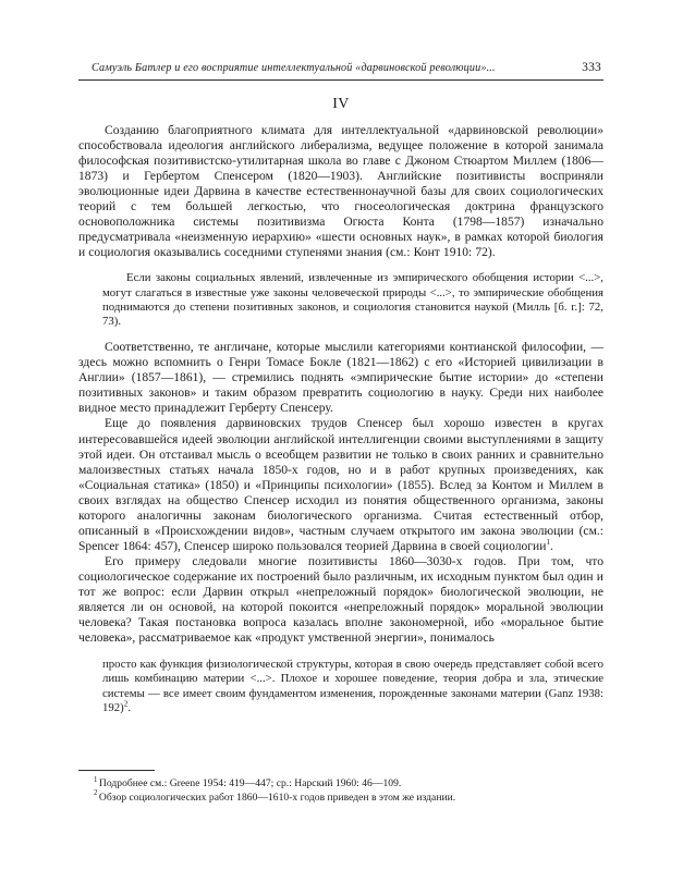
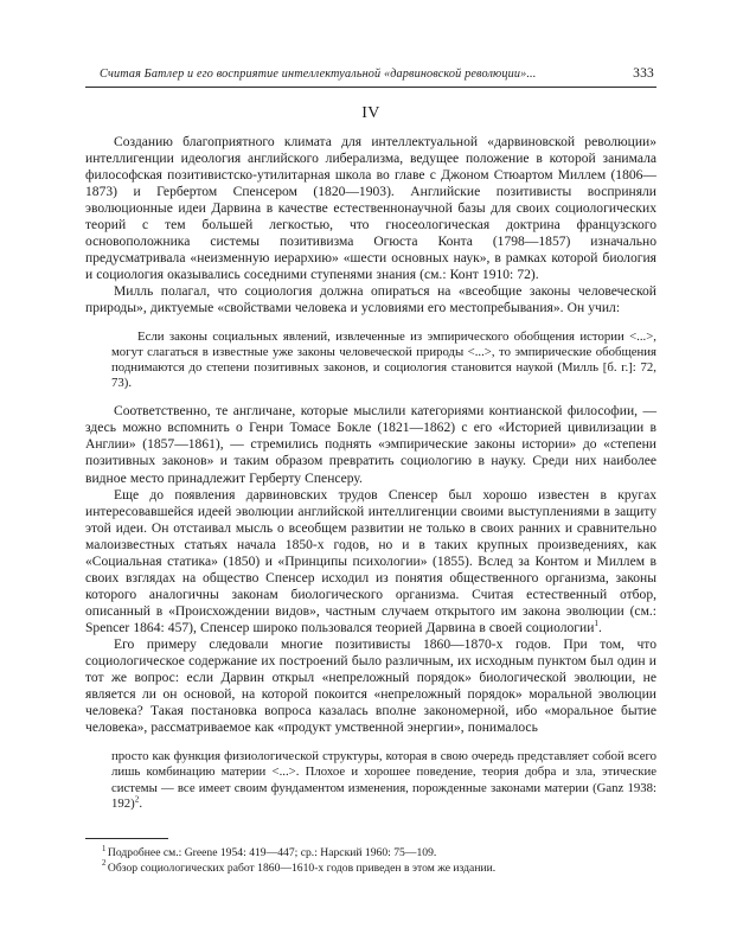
- Самуэль Батлер и его восприятие интеллектуальной «дарвиновской революции»...
+ Считая Батлер и его восприятие интеллектуальной «дарвиновской революции»...
  333
  IV
- Созданию благоприятного климата для интеллектуальной «дарвиновской революции» способствовала идеология английского либерализма, ведущее положение в которой занимала философская позитивистско-утилитарная школа во главе с Джоном Стюартом Миллем (1806—1873) и Гербертом Спенсером (1820—1903). Английские позитивисты восприняли эволюционные идеи Дарвина в качестве естественнонаучной базы для своих социологических теорий с тем большей легкостью, что гносеологическая доктрина французского основоположника системы позитивизма Огюста Конта (1798—1857) изначально предусматривала «неизменную иерархию» «шести основных наук», в рамках которой биология и социология оказывались соседними ступенями знания (см.: Конт 1910: 72).
+ Созданию благоприятного климата для интеллектуальной «дарвиновской революции» интеллигенции идеология английского либерализма, ведущее положение в которой занимала философская позитивистско-утилитарная школа во главе с Джоном Стюартом Миллем (1806—1873) и Гербертом Спенсером (1820—1903). Английские позитивисты восприняли эволюционные идеи Дарвина в качестве естественнонаучной базы для своих социологических теорий с тем большей легкостью, что гносеологическая доктрина французского основоположника системы позитивизма Огюста Конта (1798—1857) изначально предусматривала «неизменную иерархию» «шести основных наук», в рамках которой биология и социология оказывались соседними ступенями знания (см.: Конт 1910: 72).
+ Милль полагал, что социология должна опираться на «всеобщие законы человеческой природы», диктуемые «свойствами человека и условиями его местопребывания». Он учил:
  Если законы социальных явлений, извлеченные из эмпирического обобщения истории <...>, могут слагаться в известные уже законы человеческой природы <...>, то эмпирические обобщения поднимаются до степени позитивных законов, и социология становится наукой (Милль [б. г.]: 72, 73).
- Соответственно, те англичане, которые мыслили категориями контианской философии, — здесь можно вспомнить о Генри Томасе Бокле (1821—1862) с его «Историей цивилизации в Англии» (1857—1861), — стремились поднять «эмпирические бытие истории» до «степени позитивных законов» и таким образом превратить социологию в науку. Среди них наиболее видное место принадлежит Герберту Спенсеру.
+ Соответственно, те англичане, которые мыслили категориями контианской философии, — здесь можно вспомнить о Генри Томасе Бокле (1821—1862) с его «Историей цивилизации в Англии» (1857—1861), — стремились поднять «эмпирические законы истории» до «степени позитивных законов» и таким образом превратить социологию в науку. Среди них наиболее видное место принадлежит Герберту Спенсеру.
- Еще до появления дарвиновских трудов Спенсер был хорошо известен в кругах интересовавшейся идеей эволюции английской интеллигенции своими выступлениями в защиту этой идеи. Он отстаивал мысль о всеобщем развитии не только в своих ранних и сравнительно малоизвестных статьях начала 1850-х годов, но и в работ крупных произведениях, как «Социальная статика» (1850) и «Принципы психологии» (1855). Вслед за Контом и Миллем в своих взглядах на общество Спенсер исходил из понятия общественного организма, законы которого аналогичны законам биологического организма. Считая естественный отбор, описанный в «Происхождении видов», частным случаем открытого им закона эволюции (см.: Spencer 1864: 457), Спенсер широко пользовался теорией Дарвина в своей социологии1.
+ Еще до появления дарвиновских трудов Спенсер был хорошо известен в кругах интересовавшейся идеей эволюции английской интеллигенции своими выступлениями в защиту этой идеи. Он отстаивал мысль о всеобщем развитии не только в своих ранних и сравнительно малоизвестных статьях начала 1850-х годов, но и в таких крупных произведениях, как «Социальная статика» (1850) и «Принципы психологии» (1855). Вслед за Контом и Миллем в своих взглядах на общество Спенсер исходил из понятия общественного организма, законы которого аналогичны законам биологического организма. Считая естественный отбор, описанный в «Происхождении видов», частным случаем открытого им закона эволюции (см.: Spencer 1864: 457), Спенсер широко пользовался теорией Дарвина в своей социологии1.
- Его примеру следовали многие позитивисты 1860—3030-х годов. При том, что социологическое содержание их построений было различным, их исходным пунктом был один и тот же вопрос: если Дарвин открыл «непреложный порядок» биологической эволюции, не является ли он основой, на которой покоится «непреложный порядок» моральной эволюции человека? Такая постановка вопроса казалась вполне закономерной, ибо «моральное бытие человека», рассматриваемое как «продукт умственной энергии», понималось
+ Его примеру следовали многие позитивисты 1860—1870-х годов. При том, что социологическое содержание их построений было различным, их исходным пунктом был один и тот же вопрос: если Дарвин открыл «непреложный порядок» биологической эволюции, не является ли он основой, на которой покоится «непреложный порядок» моральной эволюции человека? Такая постановка вопроса казалась вполне закономерной, ибо «моральное бытие человека», рассматриваемое как «продукт умственной энергии», понималось
  просто как функция физиологической структуры, которая в свою очередь представляет собой всего лишь комбинацию материи <...>. Плохое и хорошее поведение, теория добра и зла, этические системы — все имеет своим фундаментом изменения, порожденные законами материи (Ganz 1938: 192)2.
- Подробнее см.: Greene 1954: 419—447; ср.: Нарский 1960: 46—109.
+ Подробнее см.: Greene 1954: 419—447; ср.: Нарский 1960: 75—109.
  Обзор социологических работ 1860—1610-х годов приведен в этом же издании.
